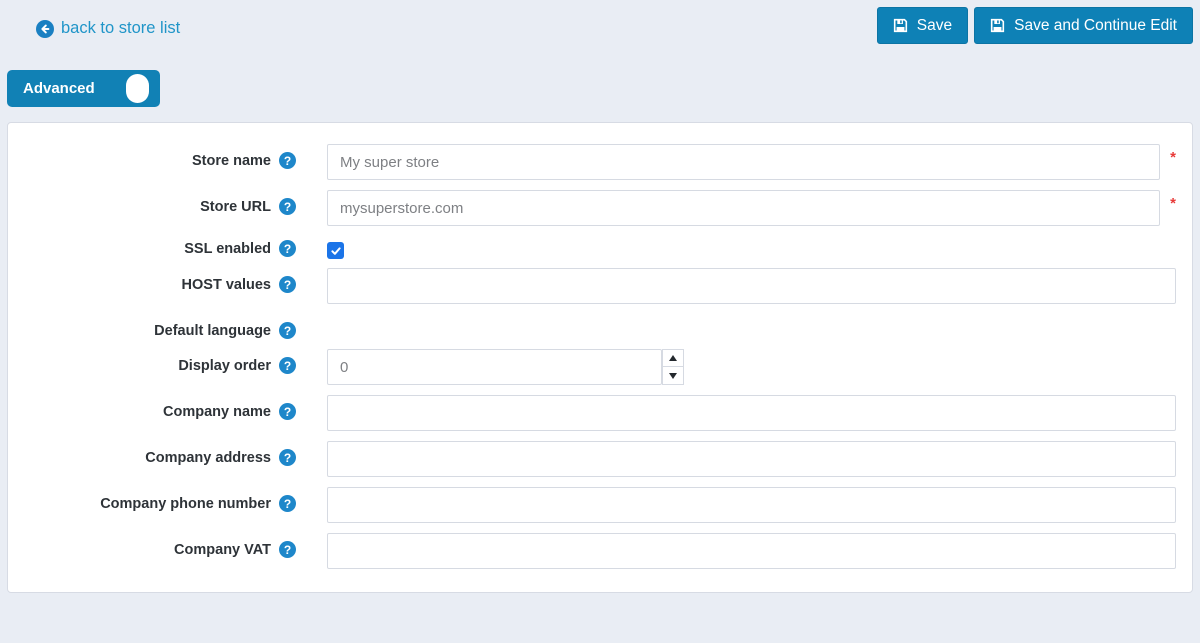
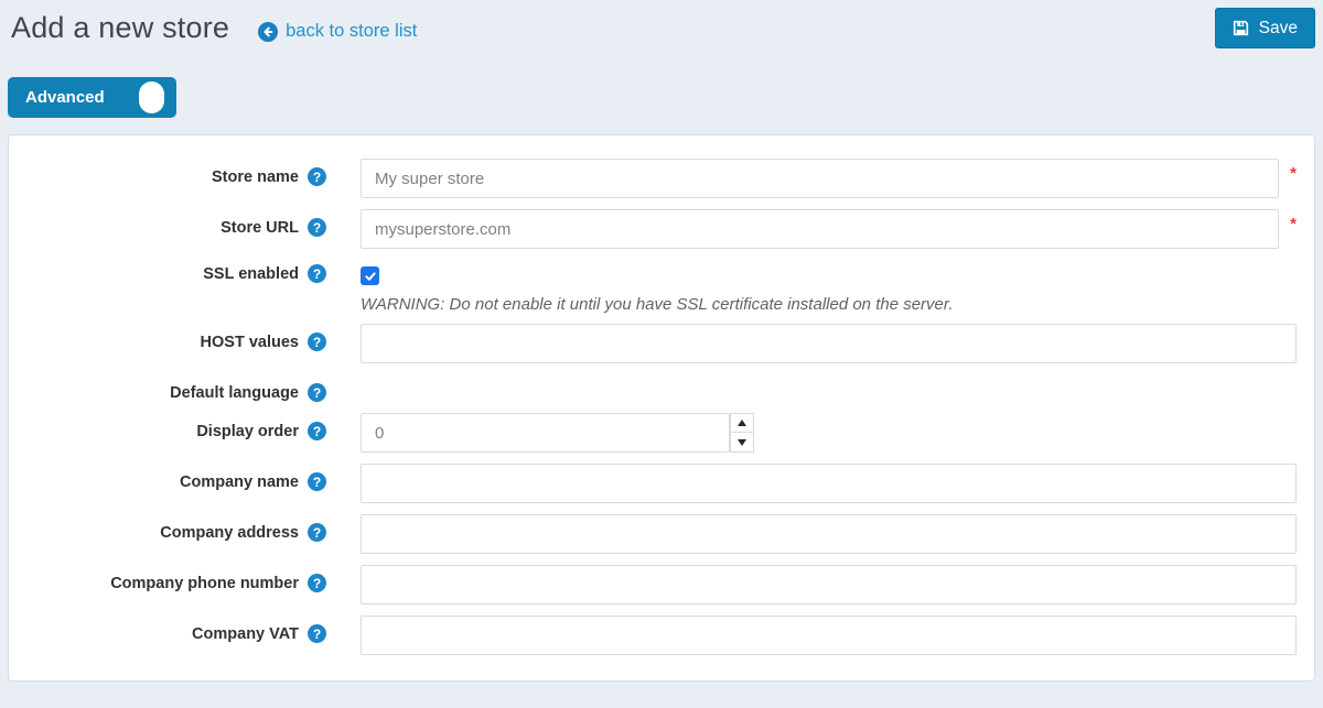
+ Add a new store
  back to store list
  Save
- Save and Continue Edit
  Advanced
  Store name
  ?
  My super store
  *
  Store URL
  ?
  mysuperstore.com
  *
  SSL enabled
  ?
+ WARNING: Do not enable it until you have SSL certificate installed on the server.
  HOST values
  ?
  Default language
  ?
  Display order
  ?
  0
  Company name
  ?
  Company address
  ?
  Company phone number
  ?
  Company VAT
  ?
